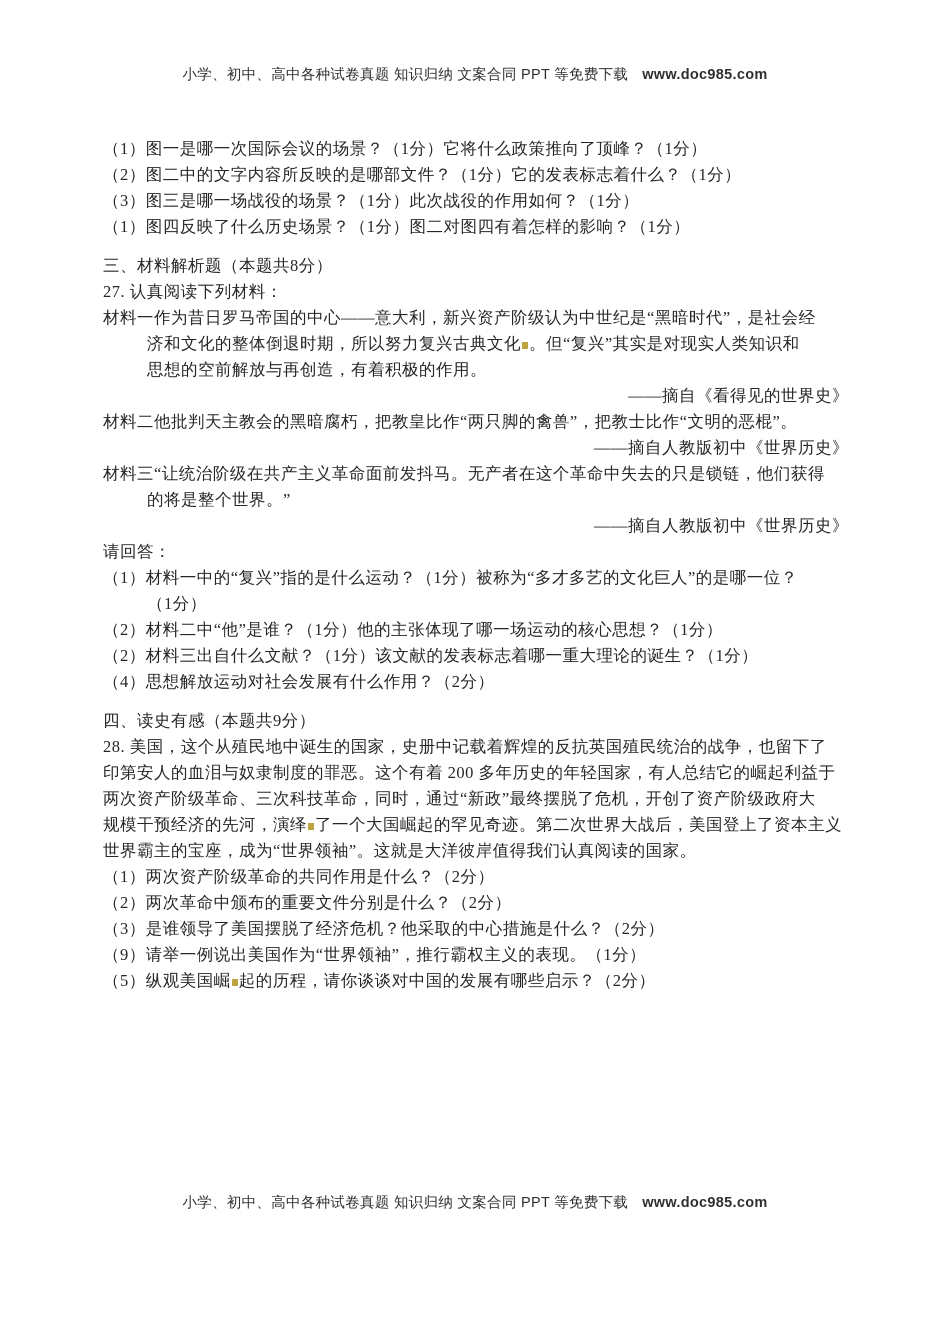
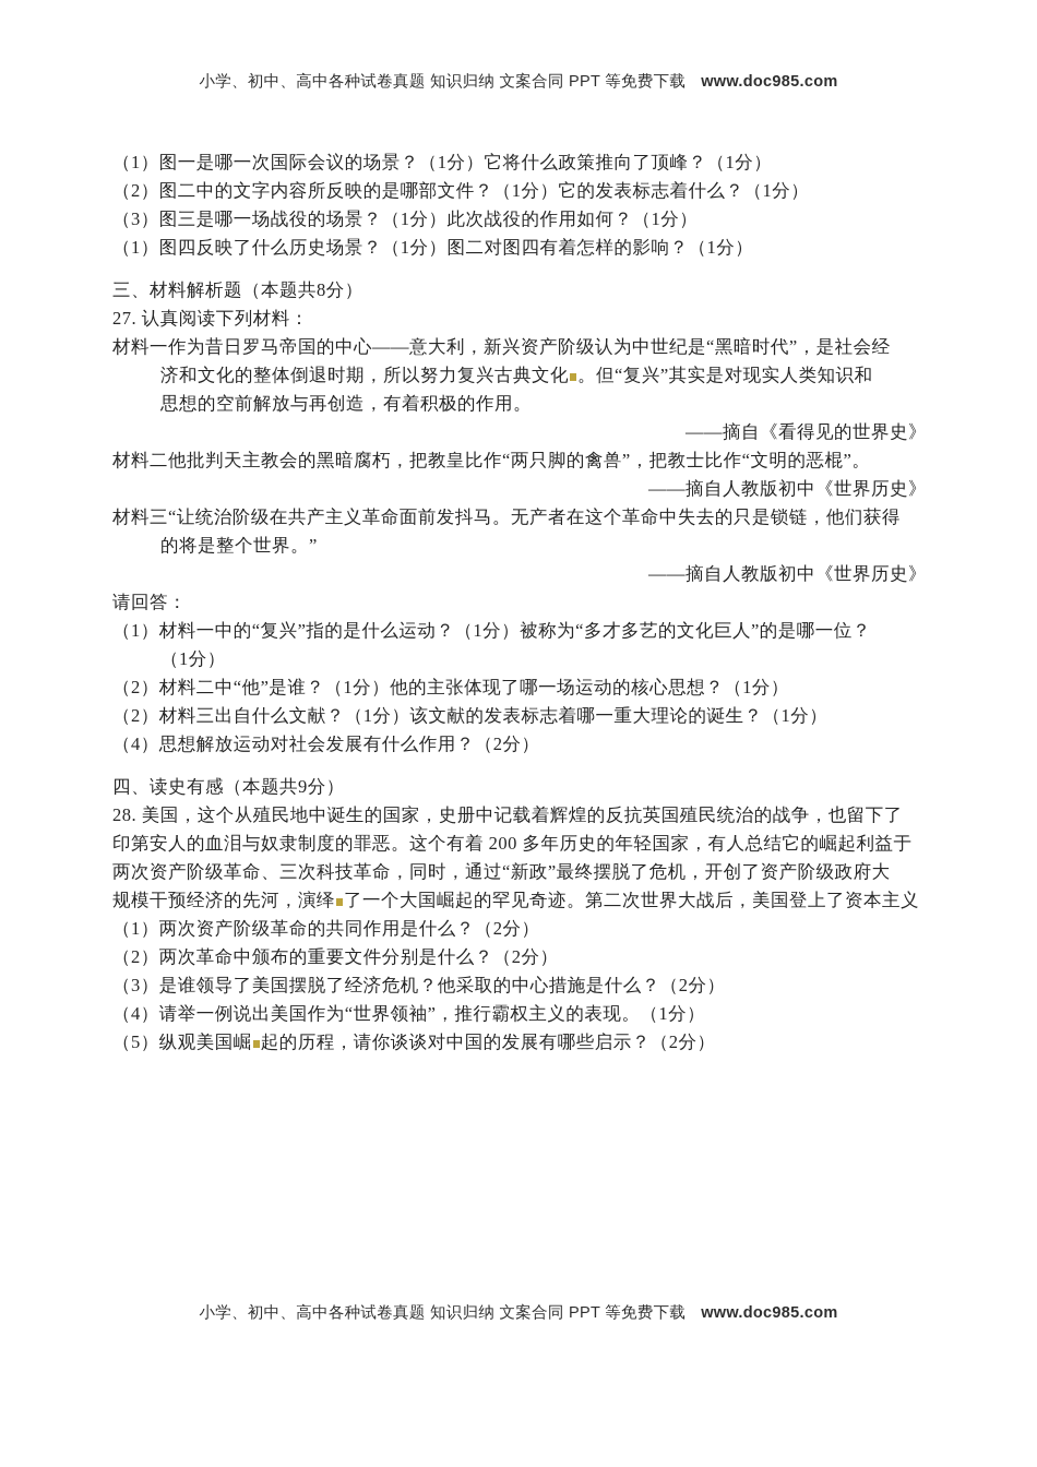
  小学、初中、高中各种试卷真题 知识归纳 文案合同 PPT 等免费下载 www.doc985.com
  （1）图一是哪一次国际会议的场景？（1分）它将什么政策推向了顶峰？（1分）
  （2）图二中的文字内容所反映的是哪部文件？（1分）它的发表标志着什么？（1分）
  （3）图三是哪一场战役的场景？（1分）此次战役的作用如何？（1分）
  （1）图四反映了什么历史场景？（1分）图二对图四有着怎样的影响？（1分）
  三、材料解析题（本题共8分）
  27. 认真阅读下列材料：
  材料一作为昔日罗马帝国的中心——意大利，新兴资产阶级认为中世纪是“黑暗时代”，是社会经
  济和文化的整体倒退时期，所以努力复兴古典文化 。但“复兴”其实是对现实人类知识和
  思想的空前解放与再创造，有着积极的作用。
  ——摘自《看得见的世界史》
  材料二他批判天主教会的黑暗腐朽，把教皇比作“两只脚的禽兽”，把教士比作“文明的恶棍”。
  ——摘自人教版初中《世界历史》
  材料三“让统治阶级在共产主义革命面前发抖马。无产者在这个革命中失去的只是锁链，他们获得
  的将是整个世界。”
  ——摘自人教版初中《世界历史》
  请回答：
  （1）材料一中的“复兴”指的是什么运动？（1分）被称为“多才多艺的文化巨人”的是哪一位？
  （1分）
  （2）材料二中“他”是谁？（1分）他的主张体现了哪一场运动的核心思想？（1分）
  （2）材料三出自什么文献？（1分）该文献的发表标志着哪一重大理论的诞生？（1分）
  （4）思想解放运动对社会发展有什么作用？（2分）
  四、读史有感（本题共9分）
  28. 美国，这个从殖民地中诞生的国家，史册中记载着辉煌的反抗英国殖民统治的战争，也留下了
  印第安人的血泪与奴隶制度的罪恶。这个有着 200 多年历史的年轻国家，有人总结它的崛起利益于
  两次资产阶级革命、三次科技革命，同时，通过“新政”最终摆脱了危机，开创了资产阶级政府大
  规模干预经济的先河，演绎 了一个大国崛起的罕见奇迹。第二次世界大战后，美国登上了资本主义
- 世界霸主的宝座，成为“世界领袖”。这就是大洋彼岸值得我们认真阅读的国家。
  （1）两次资产阶级革命的共同作用是什么？（2分）
  （2）两次革命中颁布的重要文件分别是什么？（2分）
  （3）是谁领导了美国摆脱了经济危机？他采取的中心措施是什么？（2分）
- （9）请举一例说出美国作为“世界领袖”，推行霸权主义的表现。（1分）
+ （4）请举一例说出美国作为“世界领袖”，推行霸权主义的表现。（1分）
  （5）纵观美国崛 起的历程，请你谈谈对中国的发展有哪些启示？（2分）
  小学、初中、高中各种试卷真题 知识归纳 文案合同 PPT 等免费下载 www.doc985.com
